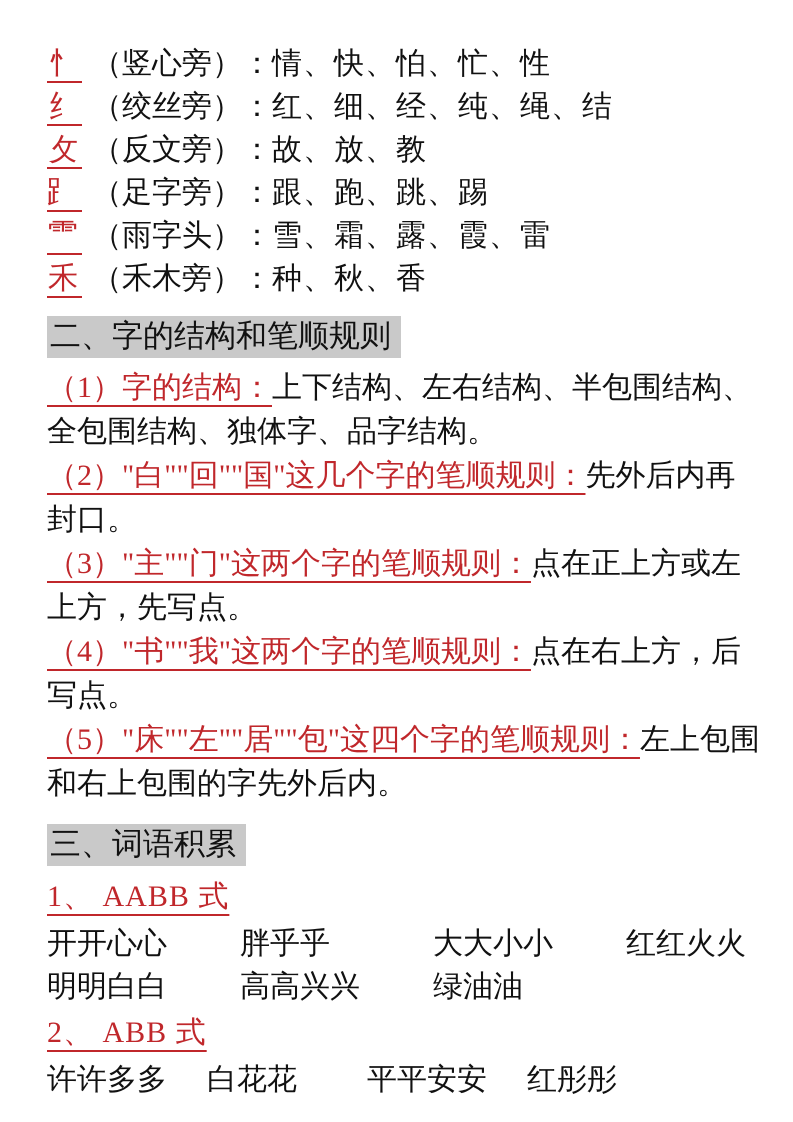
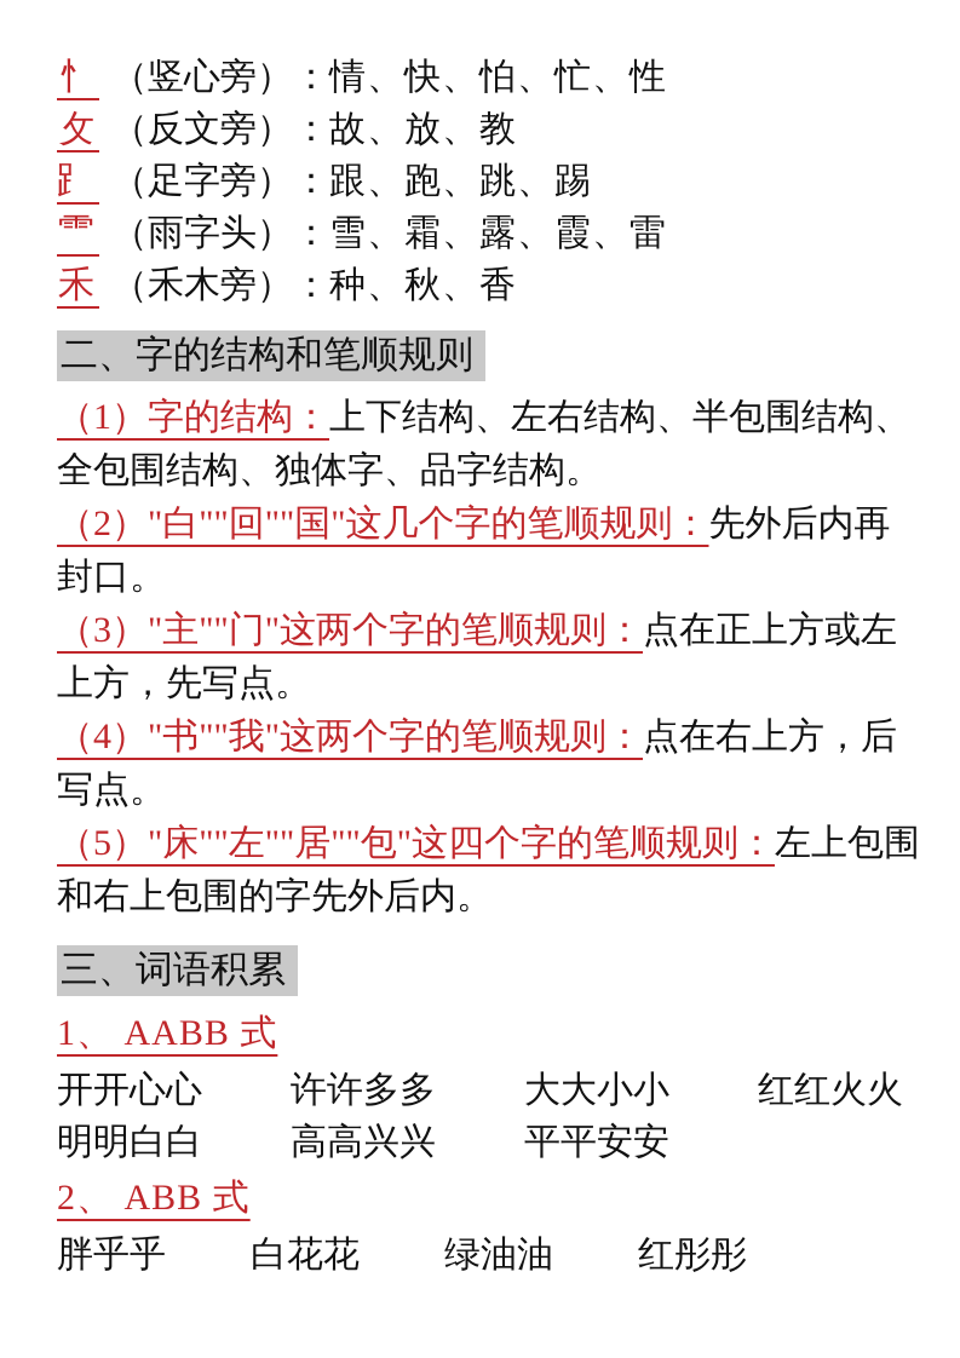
  忄 （竖心旁）：情、快、怕、忙、性
- 纟 （绞丝旁）：红、细、经、纯、绳、结
  攵 （反文旁）：故、放、教
  ⻊ （足字旁）：跟、跑、跳、踢
  ⻗ （雨字头）：雪、霜、露、霞、雷
  禾 （禾木旁）：种、秋、香
  二、字的结构和笔顺规则
  （1）字的结构：上下结构、左右结构、半包围结构、全包围结构、独体字、品字结构。
  （2）"白""回""国"这几个字的笔顺规则：先外后内再封口。
  （3）"主""门"这两个字的笔顺规则：点在正上方或左上方，先写点。
  （4）"书""我"这两个字的笔顺规则：点在右上方，后写点。
  （5）"床""左""居""包"这四个字的笔顺规则：左上包围和右上包围的字先外后内。
  三、词语积累
  1、 AABB 式
  开开心心
- 胖乎乎
+ 许许多多
  大大小小
  红红火火
  明明白白
  高高兴兴
- 绿油油
+ 平平安安
  2、 ABB 式
- 许许多多
+ 胖乎乎
  白花花
- 平平安安
+ 绿油油
  红彤彤
